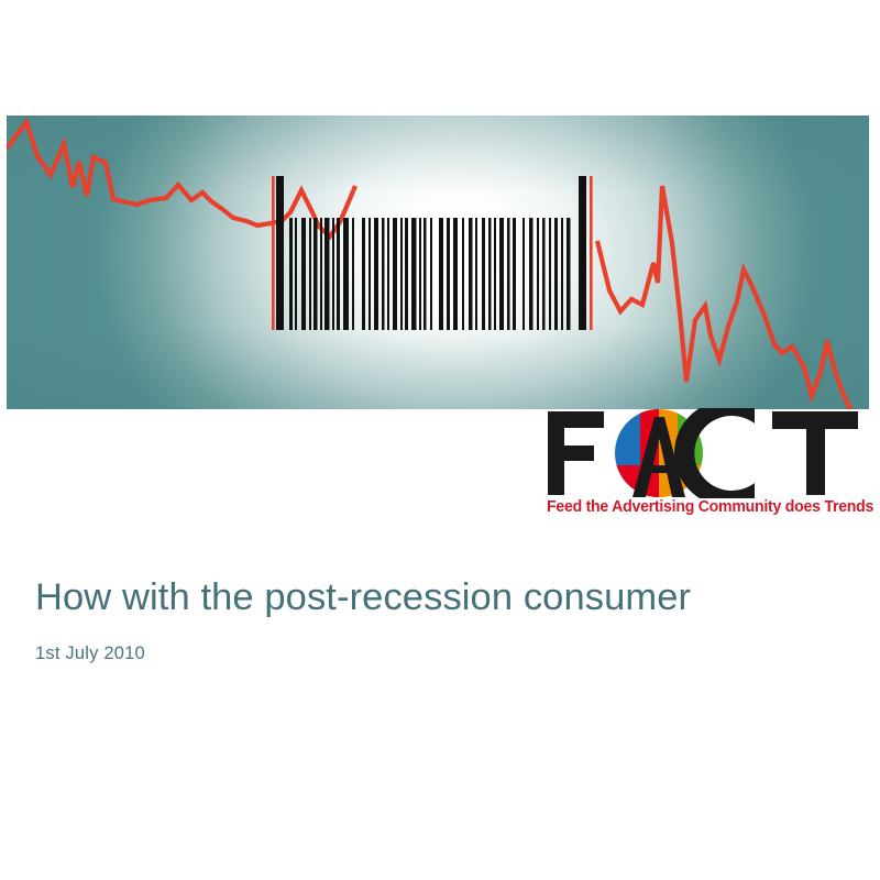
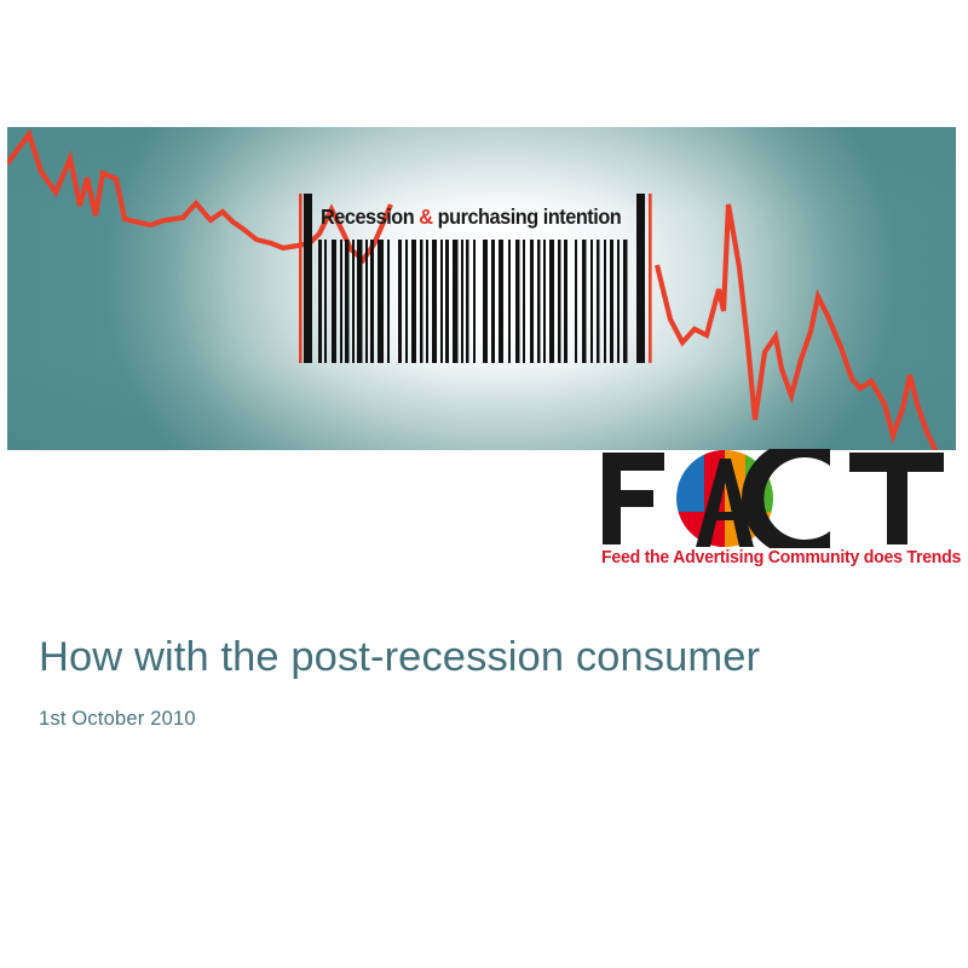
+ Recession & purchasing intention
  Feed the Advertising Community does Trends
  How with the post-recession consumer
- 1st July 2010
+ 1st October 2010
